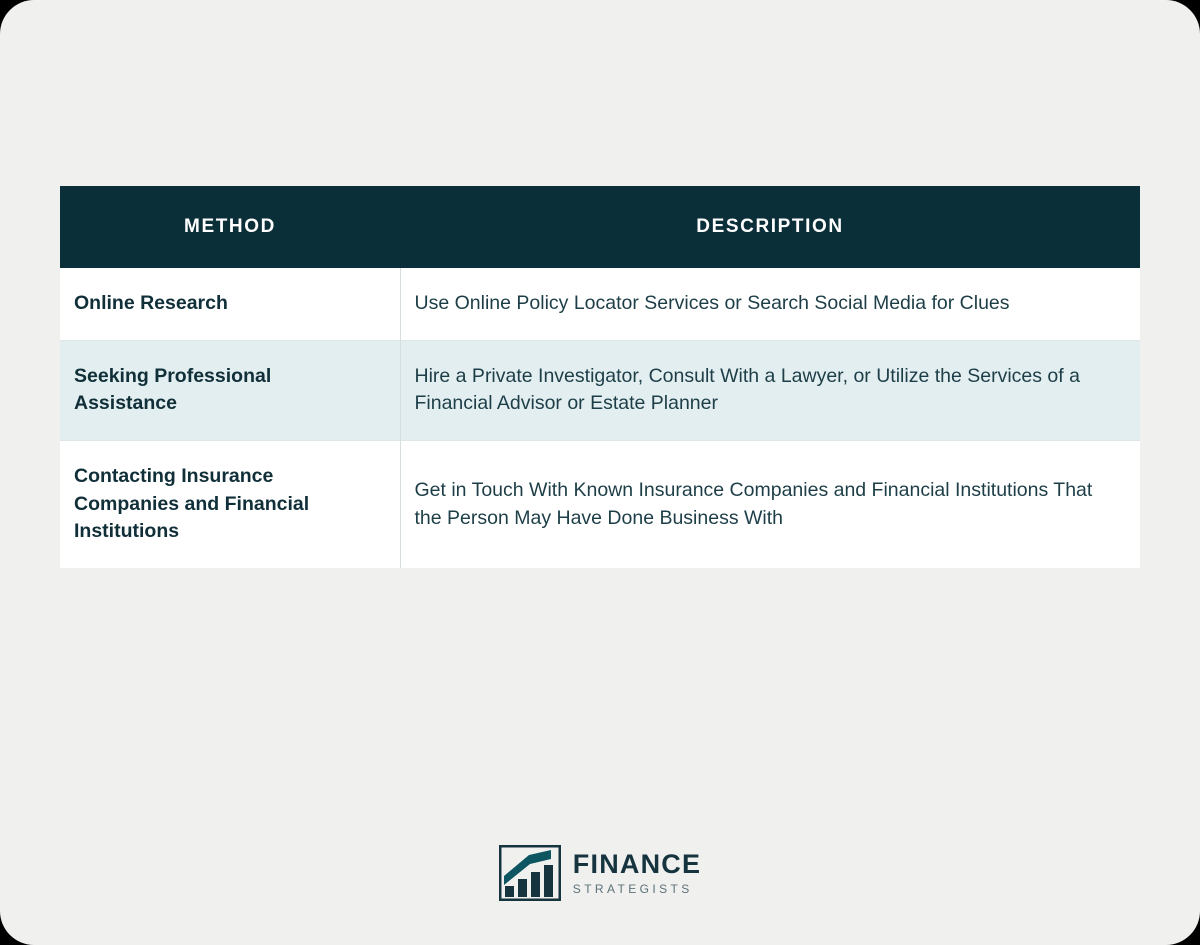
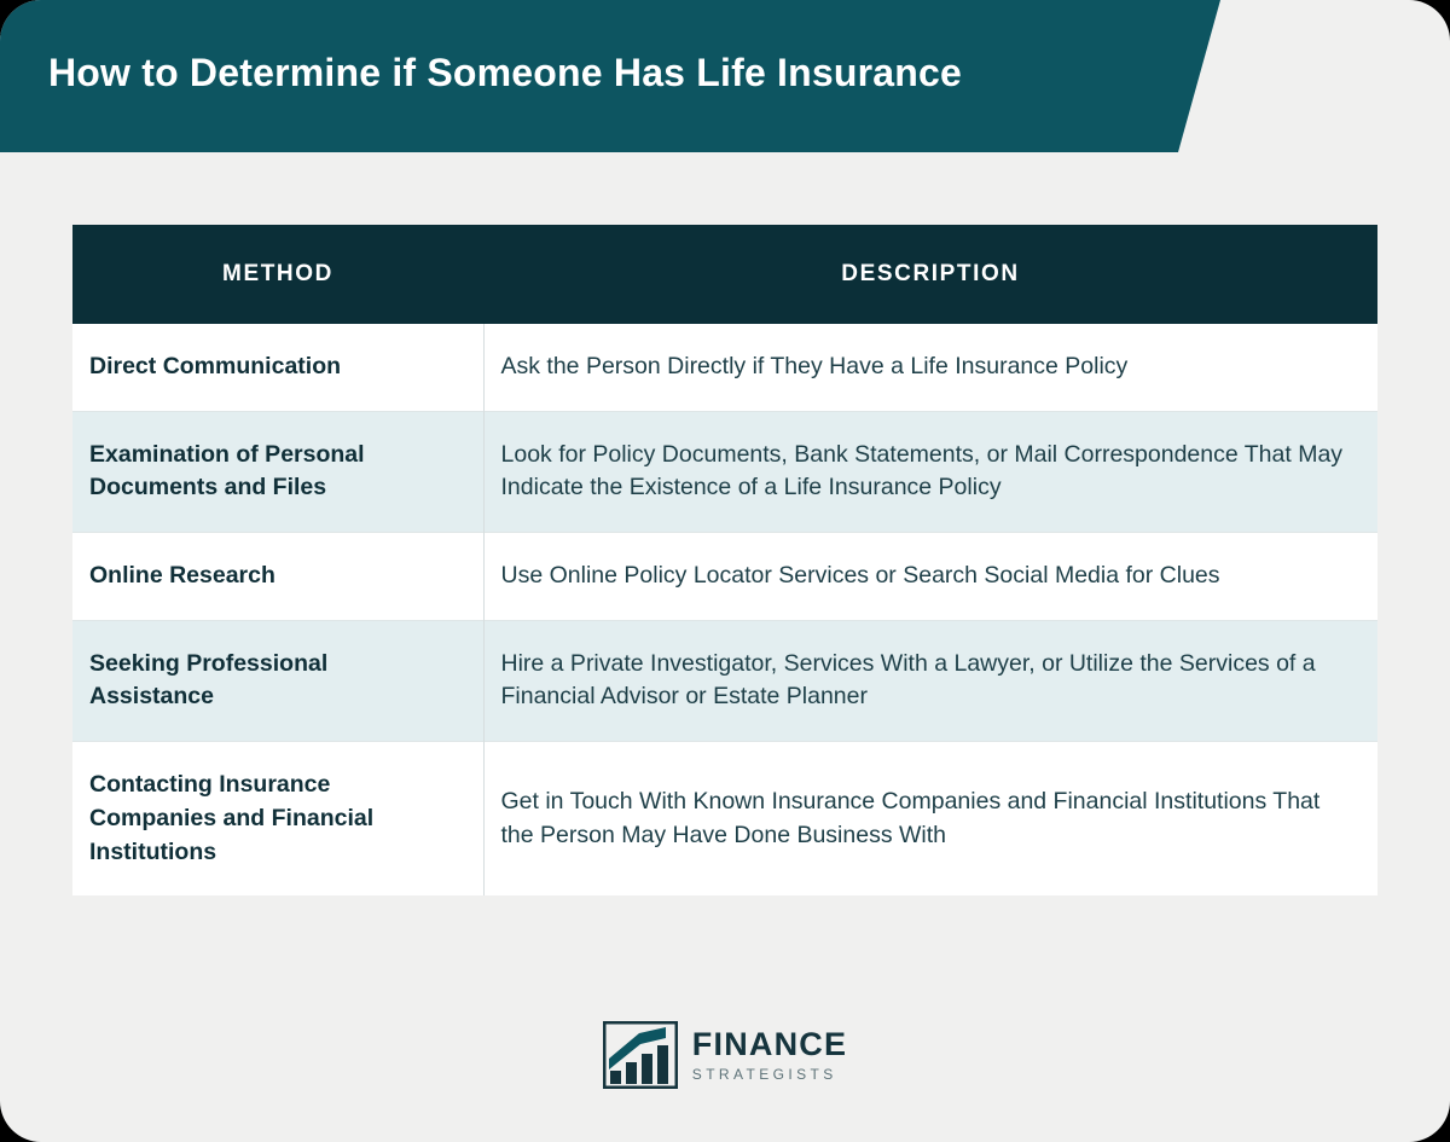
+ How to Determine if Someone Has Life Insurance
  METHOD	DESCRIPTION
+ Direct Communication	Ask the Person Directly if They Have a Life Insurance Policy
+ Examination of Personal Documents and Files	Look for Policy Documents, Bank Statements, or Mail Correspondence That May Indicate the Existence of a Life Insurance Policy
  Online Research	Use Online Policy Locator Services or Search Social Media for Clues
- Seeking Professional Assistance	Hire a Private Investigator, Consult With a Lawyer, or Utilize the Services of a Financial Advisor or Estate Planner
+ Seeking Professional Assistance	Hire a Private Investigator, Services With a Lawyer, or Utilize the Services of a Financial Advisor or Estate Planner
  Contacting Insurance Companies and Financial Institutions	Get in Touch With Known Insurance Companies and Financial Institutions That the Person May Have Done Business With
  FINANCE
  STRATEGISTS
